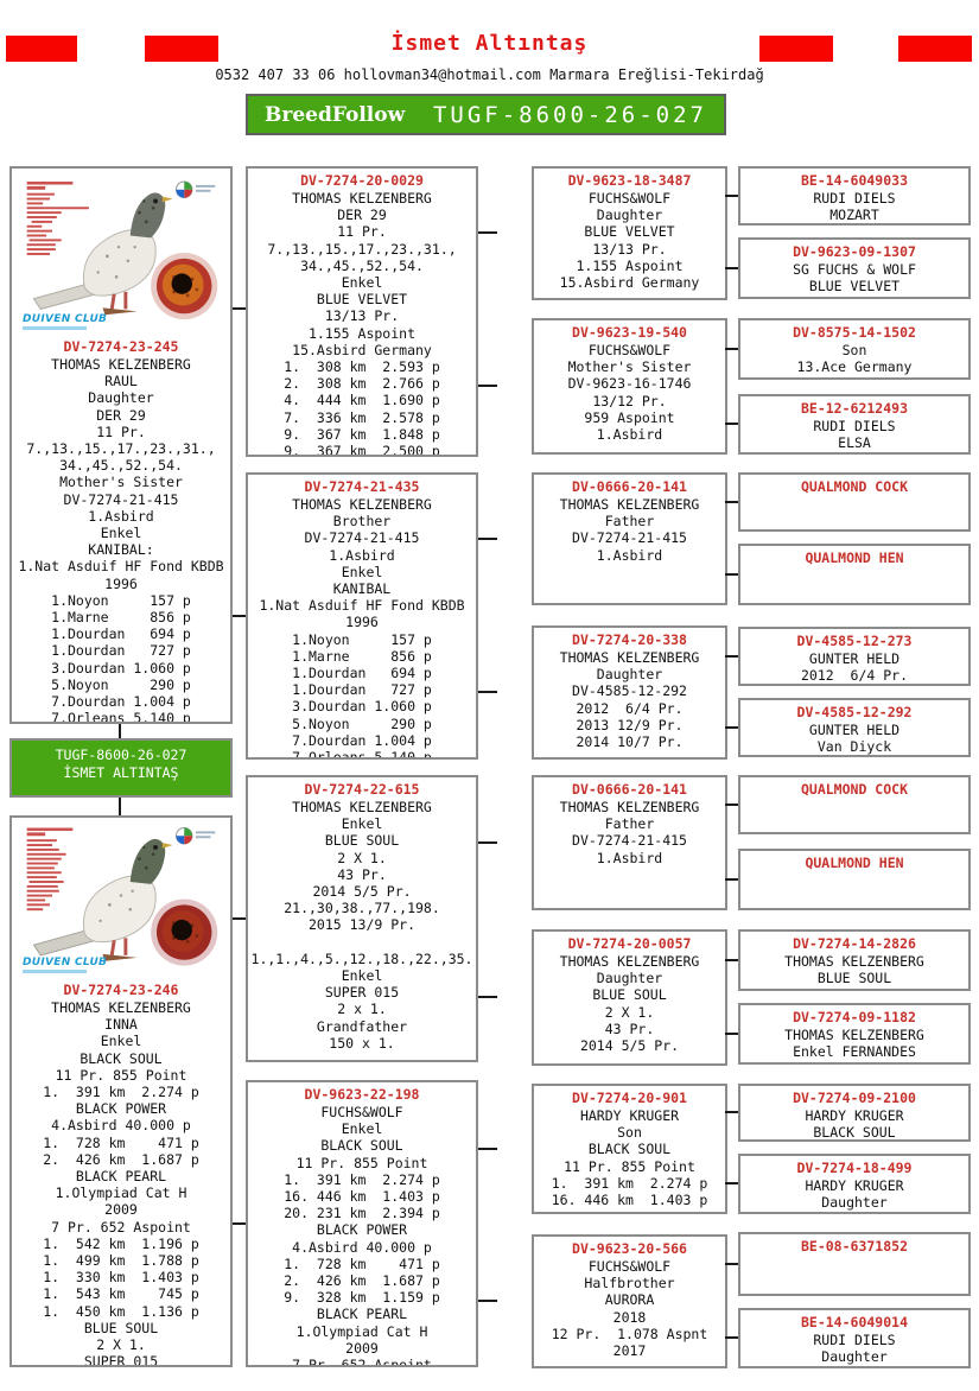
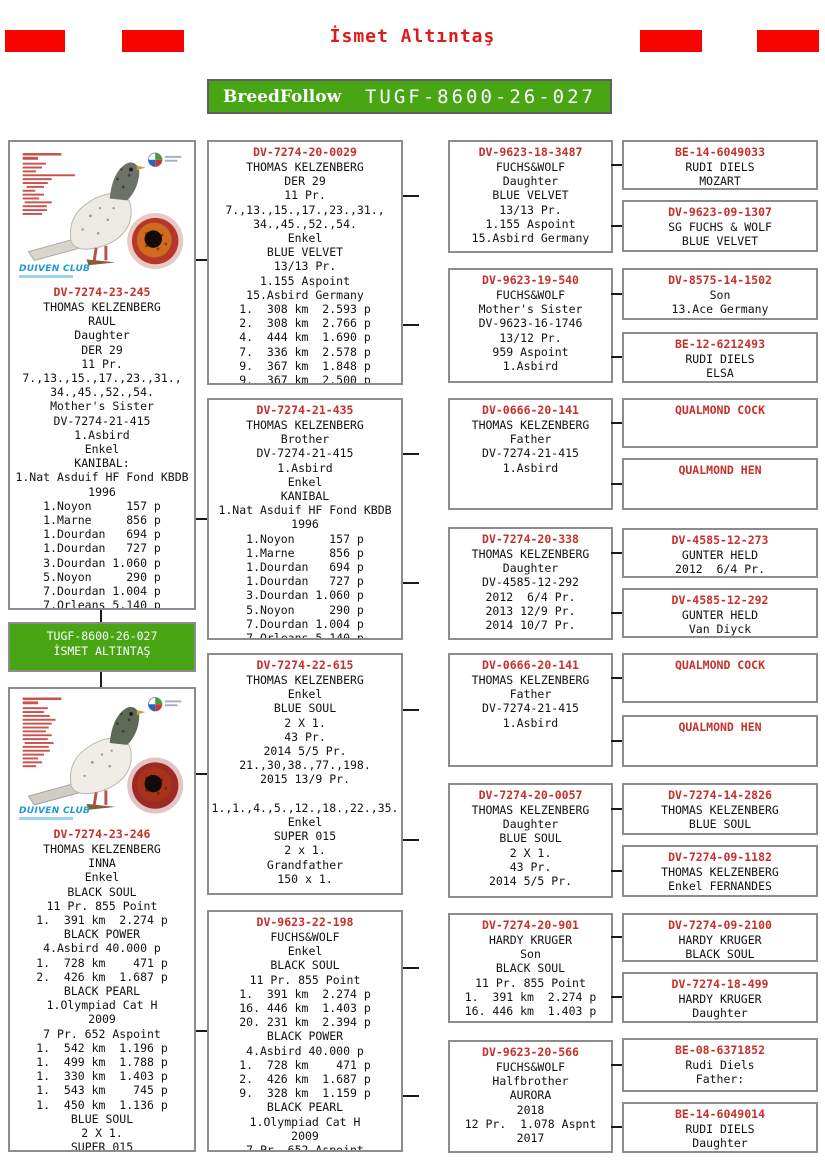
  İsmet Altıntaş
- 0532 407 33 06 hollovman34@hotmail.com Marmara Ereğlisi-Tekirdağ
  BreedFollow
  TUGF-8600-26-027
  DUIVEN CLUB
  DV-7274-23-245
  THOMAS KELZENBERG
  RAUL
  Daughter
  DER 29
  11 Pr.
  7.,13.,15.,17.,23.,31.,
  34.,45.,52.,54.
  Mother's Sister
  DV-7274-21-415
  1.Asbird
  Enkel
  KANIBAL:
  1.Nat Asduif HF Fond KBDB
  1996
  1.Noyon 157 p
  1.Marne 856 p
  1.Dourdan 694 p
  1.Dourdan 727 p
  3.Dourdan 1.060 p
  5.Noyon 290 p
  7.Dourdan 1.004 p
  7.Orleans 5.140 p
  TUGF-8600-26-027
  İSMET ALTINTAŞ
  DUIVEN CLUB
  DV-7274-23-246
  THOMAS KELZENBERG
  INNA
  Enkel
  BLACK SOUL
  11 Pr. 855 Point
  1. 391 km 2.274 p
  BLACK POWER
  4.Asbird 40.000 p
  1. 728 km 471 p
  2. 426 km 1.687 p
  BLACK PEARL
  1.Olympiad Cat H
  2009
  7 Pr. 652 Aspoint
  1. 542 km 1.196 p
  1. 499 km 1.788 p
  1. 330 km 1.403 p
  1. 543 km 745 p
  1. 450 km 1.136 p
  BLUE SOUL
  2 X 1.
  SUPER 015
  DV-7274-20-0029
  THOMAS KELZENBERG
  DER 29
  11 Pr.
  7.,13.,15.,17.,23.,31.,
  34.,45.,52.,54.
  Enkel
  BLUE VELVET
  13/13 Pr.
  1.155 Aspoint
  15.Asbird Germany
  1. 308 km 2.593 p
  2. 308 km 2.766 p
  4. 444 km 1.690 p
  7. 336 km 2.578 p
  9. 367 km 1.848 p
  9. 367 km 2.500 p
  DV-7274-21-435
  THOMAS KELZENBERG
  Brother
  DV-7274-21-415
  1.Asbird
  Enkel
  KANIBAL
  1.Nat Asduif HF Fond KBDB
  1996
  1.Noyon 157 p
  1.Marne 856 p
  1.Dourdan 694 p
  1.Dourdan 727 p
  3.Dourdan 1.060 p
  5.Noyon 290 p
  7.Dourdan 1.004 p
  7.Orleans 5.140 p
  DV-7274-22-615
  THOMAS KELZENBERG
  Enkel
  BLUE SOUL
  2 X 1.
  43 Pr.
  2014 5/5 Pr.
  21.,30,38.,77.,198.
  2015 13/9 Pr.
  1.,1.,4.,5.,12.,18.,22.,35.
  Enkel
  SUPER 015
  2 x 1.
  Grandfather
  150 x 1.
  DV-9623-22-198
  FUCHS&WOLF
  Enkel
  BLACK SOUL
  11 Pr. 855 Point
  1. 391 km 2.274 p
  16. 446 km 1.403 p
  20. 231 km 2.394 p
  BLACK POWER
  4.Asbird 40.000 p
  1. 728 km 471 p
  2. 426 km 1.687 p
  9. 328 km 1.159 p
  BLACK PEARL
  1.Olympiad Cat H
  2009
  7 Pr. 652 Aspoint
  DV-9623-18-3487
  FUCHS&WOLF
  Daughter
  BLUE VELVET
  13/13 Pr.
  1.155 Aspoint
  15.Asbird Germany
  DV-9623-19-540
  FUCHS&WOLF
  Mother's Sister
  DV-9623-16-1746
  13/12 Pr.
  959 Aspoint
  1.Asbird
  DV-0666-20-141
  THOMAS KELZENBERG
  Father
  DV-7274-21-415
  1.Asbird
  DV-7274-20-338
  THOMAS KELZENBERG
  Daughter
  DV-4585-12-292
  2012 6/4 Pr.
  2013 12/9 Pr.
  2014 10/7 Pr.
  DV-0666-20-141
  THOMAS KELZENBERG
  Father
  DV-7274-21-415
  1.Asbird
  DV-7274-20-0057
  THOMAS KELZENBERG
  Daughter
  BLUE SOUL
  2 X 1.
  43 Pr.
  2014 5/5 Pr.
  DV-7274-20-901
  HARDY KRUGER
  Son
  BLACK SOUL
  11 Pr. 855 Point
  1. 391 km 2.274 p
  16. 446 km 1.403 p
  DV-9623-20-566
  FUCHS&WOLF
  Halfbrother
  AURORA
  2018
  12 Pr. 1.078 Aspnt
  2017
  BE-14-6049033
  RUDI DIELS
  MOZART
  DV-9623-09-1307
  SG FUCHS & WOLF
  BLUE VELVET
  DV-8575-14-1502
  Son
  13.Ace Germany
  BE-12-6212493
  RUDI DIELS
  ELSA
  QUALMOND COCK
  QUALMOND HEN
  DV-4585-12-273
  GUNTER HELD
  2012 6/4 Pr.
  DV-4585-12-292
  GUNTER HELD
  Van Diyck
  QUALMOND COCK
  QUALMOND HEN
  DV-7274-14-2826
  THOMAS KELZENBERG
  BLUE SOUL
  DV-7274-09-1182
  THOMAS KELZENBERG
  Enkel FERNANDES
  DV-7274-09-2100
  HARDY KRUGER
  BLACK SOUL
  DV-7274-18-499
  HARDY KRUGER
  Daughter
  BE-08-6371852
+ Rudi Diels
+ Father:
  BE-14-6049014
  RUDI DIELS
  Daughter
